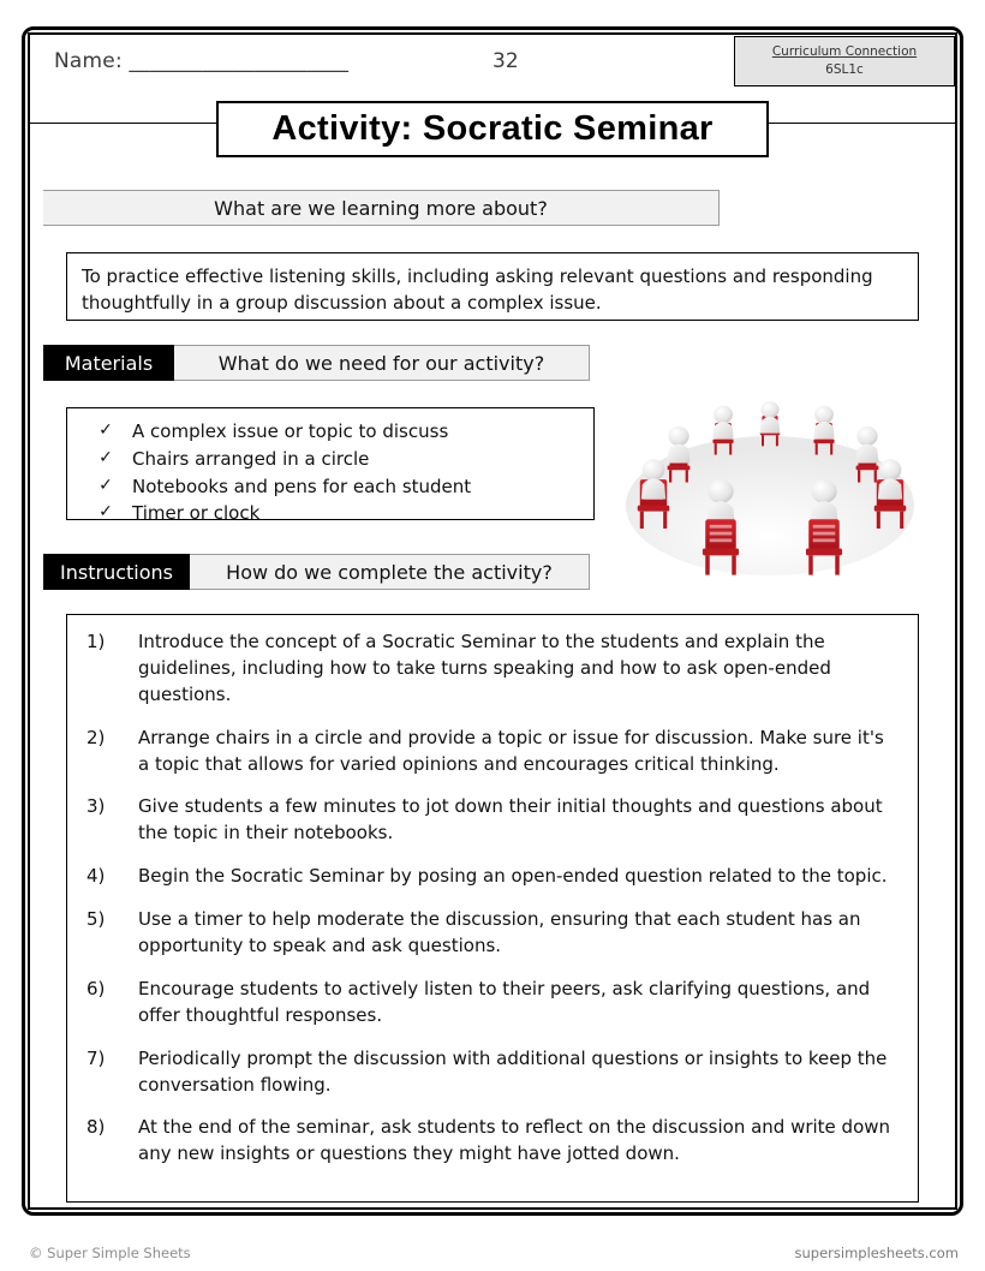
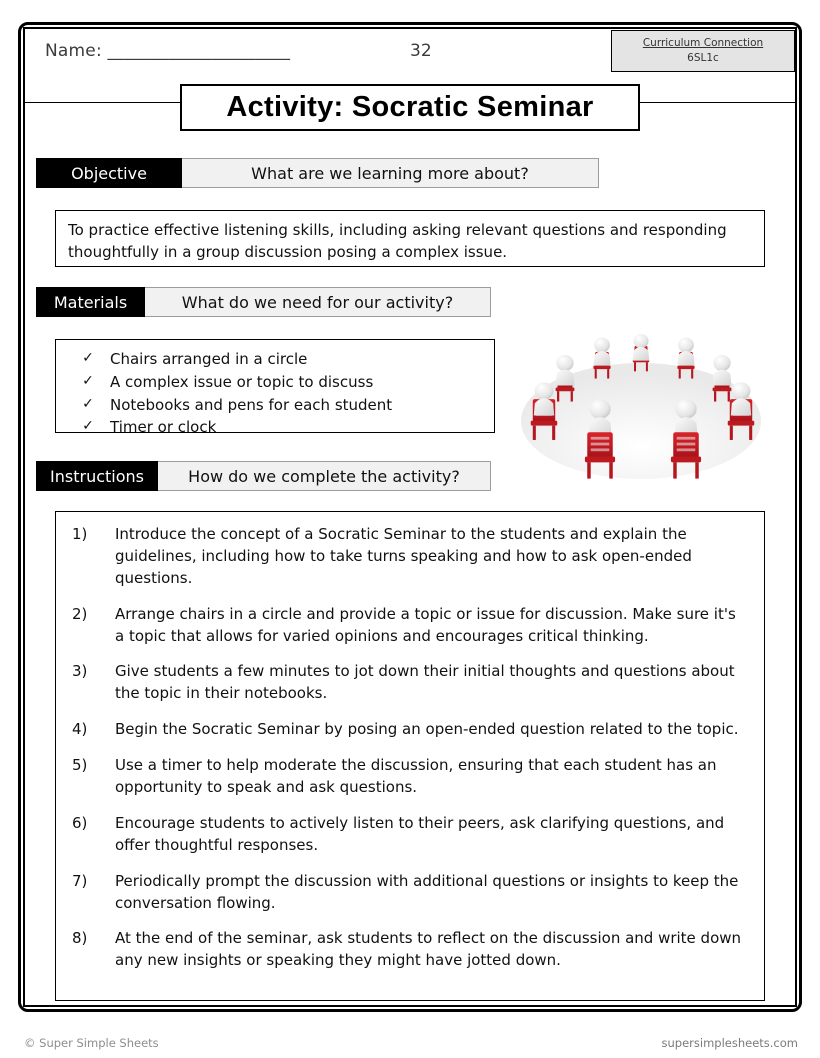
  Name: _____________________
  32
  Curriculum Connection
  6SL1c
  Activity: Socratic Seminar
+ Objective
  What are we learning more about?
- To practice effective listening skills, including asking relevant questions and responding thoughtfully in a group discussion about a complex issue.
+ To practice effective listening skills, including asking relevant questions and responding thoughtfully in a group discussion posing a complex issue.
  Materials
  What do we need for our activity?
  ✓
- A complex issue or topic to discuss
+ Chairs arranged in a circle
  ✓
- Chairs arranged in a circle
+ A complex issue or topic to discuss
  ✓
  Notebooks and pens for each student
  ✓
  Timer or clock
  Instructions
  How do we complete the activity?
  1)
  Introduce the concept of a Socratic Seminar to the students and explain the guidelines, including how to take turns speaking and how to ask open-ended questions.
  2)
  Arrange chairs in a circle and provide a topic or issue for discussion. Make sure it's a topic that allows for varied opinions and encourages critical thinking.
  3)
  Give students a few minutes to jot down their initial thoughts and questions about the topic in their notebooks.
  4)
  Begin the Socratic Seminar by posing an open-ended question related to the topic.
  5)
  Use a timer to help moderate the discussion, ensuring that each student has an opportunity to speak and ask questions.
  6)
  Encourage students to actively listen to their peers, ask clarifying questions, and offer thoughtful responses.
  7)
  Periodically prompt the discussion with additional questions or insights to keep the conversation flowing.
  8)
- At the end of the seminar, ask students to reflect on the discussion and write down any new insights or questions they might have jotted down.
+ At the end of the seminar, ask students to reflect on the discussion and write down any new insights or speaking they might have jotted down.
  © Super Simple Sheets
  supersimplesheets.com
